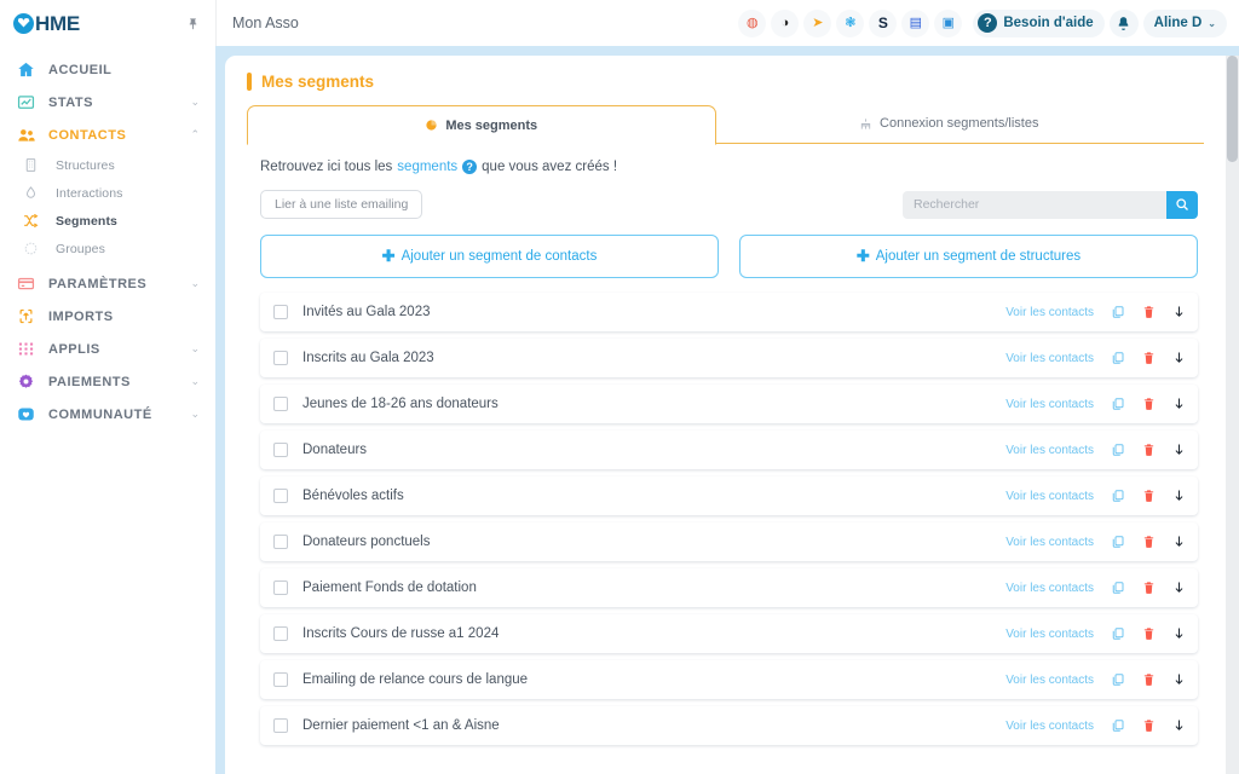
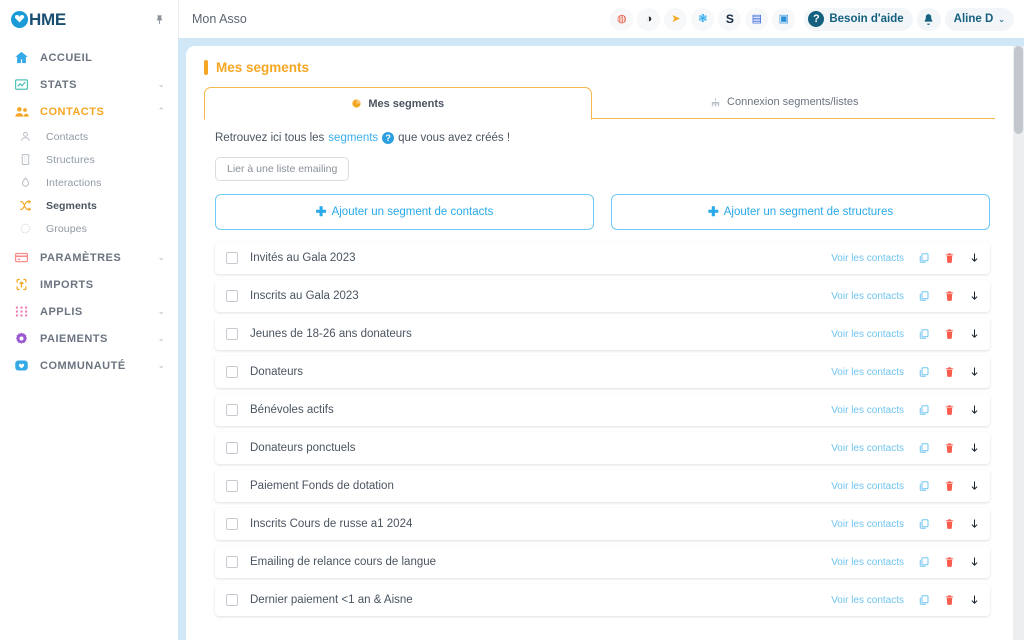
  HME
  Mon Asso
  ◍
  ◑
  ➤
  ❃
  S
  ▤
  ▣
  ?
  Besoin d'aide
  Aline D
  ⌄
  ACCUEIL
  STATS
  ⌄
  CONTACTS
  ⌃
+ Contacts
  Structures
  Interactions
  Segments
  Groupes
  PARAMÈTRES
  ⌄
  IMPORTS
  APPLIS
  ⌄
  PAIEMENTS
  ⌄
  COMMUNAUTÉ
  ⌄
  Mes segments
  Mes segments
  Connexion segments/listes
  Retrouvez ici tous les
  segments
  ?
  que vous avez créés !
  Lier à une liste emailing
- Rechercher
  ✚
  Ajouter un segment de contacts
  ✚
  Ajouter un segment de structures
  Invités au Gala 2023
  Voir les contacts
  Inscrits au Gala 2023
  Voir les contacts
  Jeunes de 18-26 ans donateurs
  Voir les contacts
  Donateurs
  Voir les contacts
  Bénévoles actifs
  Voir les contacts
  Donateurs ponctuels
  Voir les contacts
  Paiement Fonds de dotation
  Voir les contacts
  Inscrits Cours de russe a1 2024
  Voir les contacts
  Emailing de relance cours de langue
  Voir les contacts
  Dernier paiement <1 an & Aisne
  Voir les contacts
